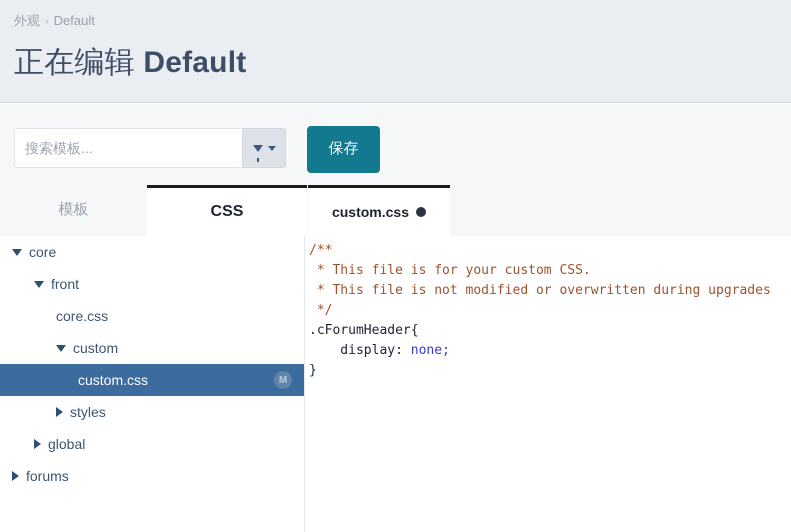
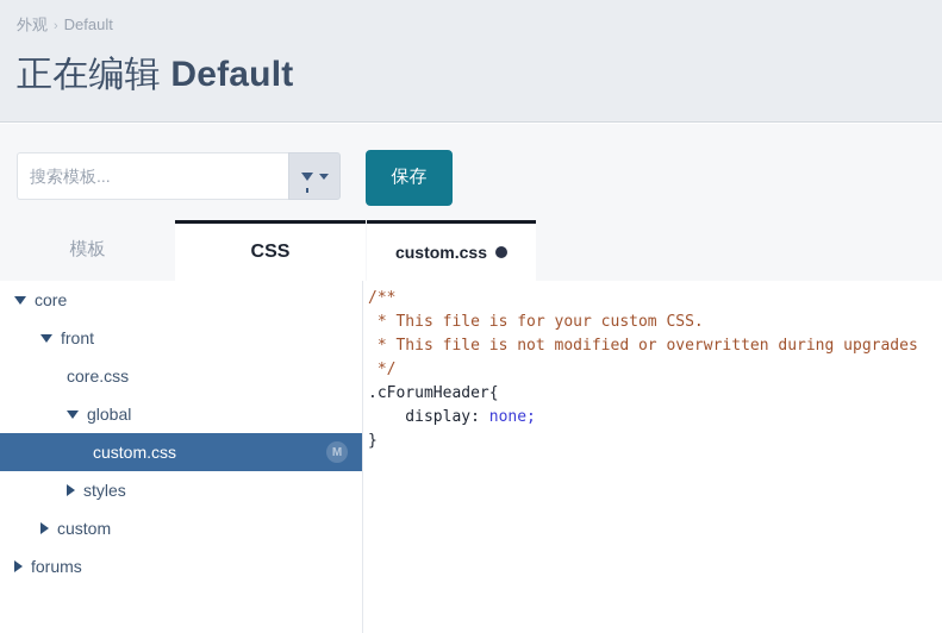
  外观 › Default
  正在编辑 Default
  搜索模板...
  保存
  模板
  CSS
  custom.css
  core
  front
  core.css
- custom
+ global
  custom.css
  M
  styles
- global
+ custom
  forums
  /** * This file is for your custom CSS. * This file is not modified or overwritten during upgrades */ .cForumHeader{ display: none; }
